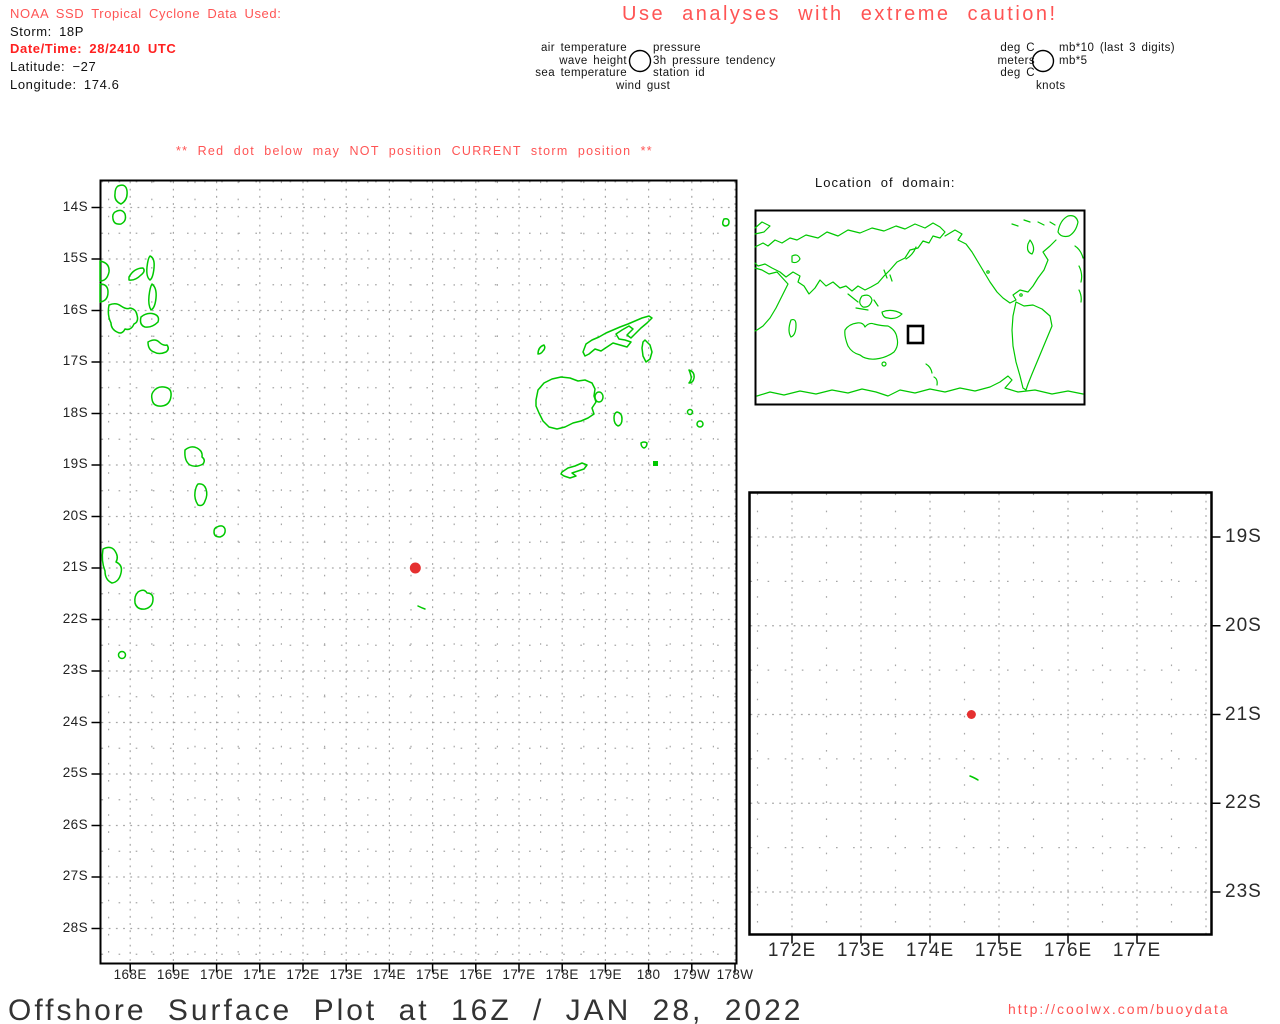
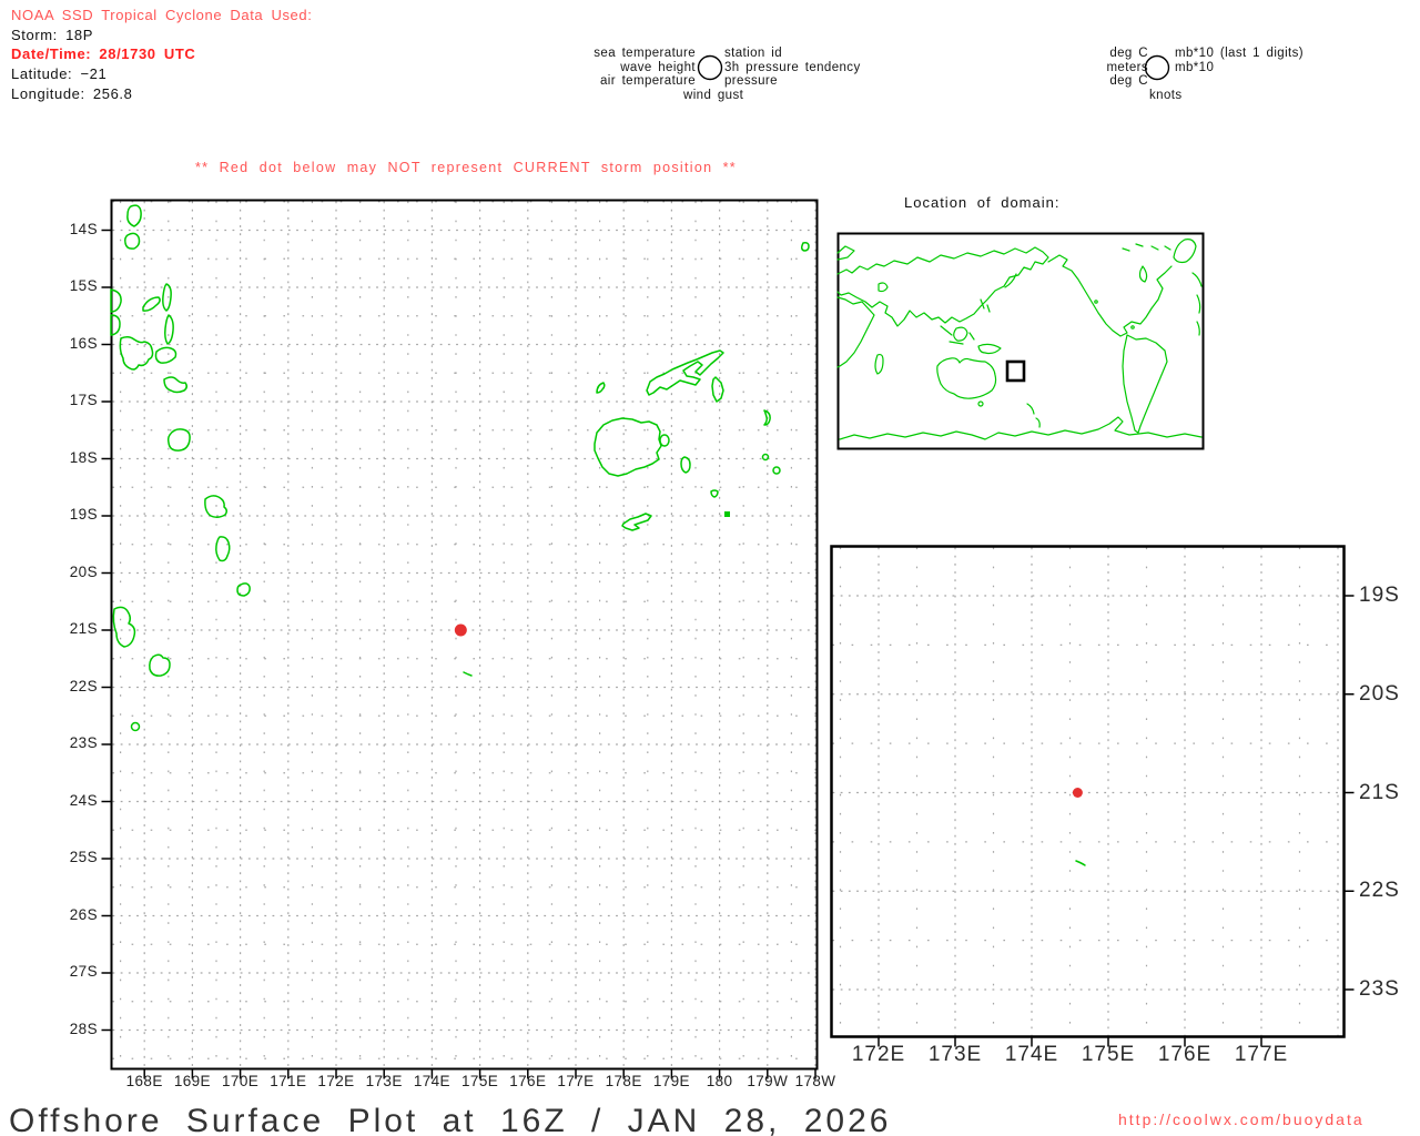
  NOAA SSD Tropical Cyclone Data Used:
  Storm: 18P
- Date/Time: 28/2410 UTC
+ Date/Time: 28/1730 UTC
- Latitude: −27
+ Latitude: −21
- Longitude: 174.6
+ Longitude: 256.8
- Use analyses with extreme caution!
- air temperature
+ sea temperature
  wave height
- sea temperature
+ air temperature
  wind gust
- pressure
+ station id
  3h pressure tendency
- station id
+ pressure
  deg C
  meters
  deg C
  knots
- mb*10 (last 3 digits)
+ mb*10 (last 1 digits)
- mb*5
+ mb*10
- ** Red dot below may NOT position CURRENT storm position **
+ ** Red dot below may NOT represent CURRENT storm position **
  Location of domain:
- Offshore Surface Plot at 16Z / JAN 28, 2022
+ Offshore Surface Plot at 16Z / JAN 28, 2026
  http://coolwx.com/buoydata
  14S
  15S
  16S
  17S
  18S
  19S
  20S
  21S
  22S
  23S
  24S
  25S
  26S
  27S
  28S
  168E
  169E
  170E
  171E
  172E
  173E
  174E
  175E
  176E
  177E
  178E
  179E
  180
  179W
  178W
  172E
  173E
  174E
  175E
  176E
  177E
  19S
  20S
  21S
  22S
  23S
